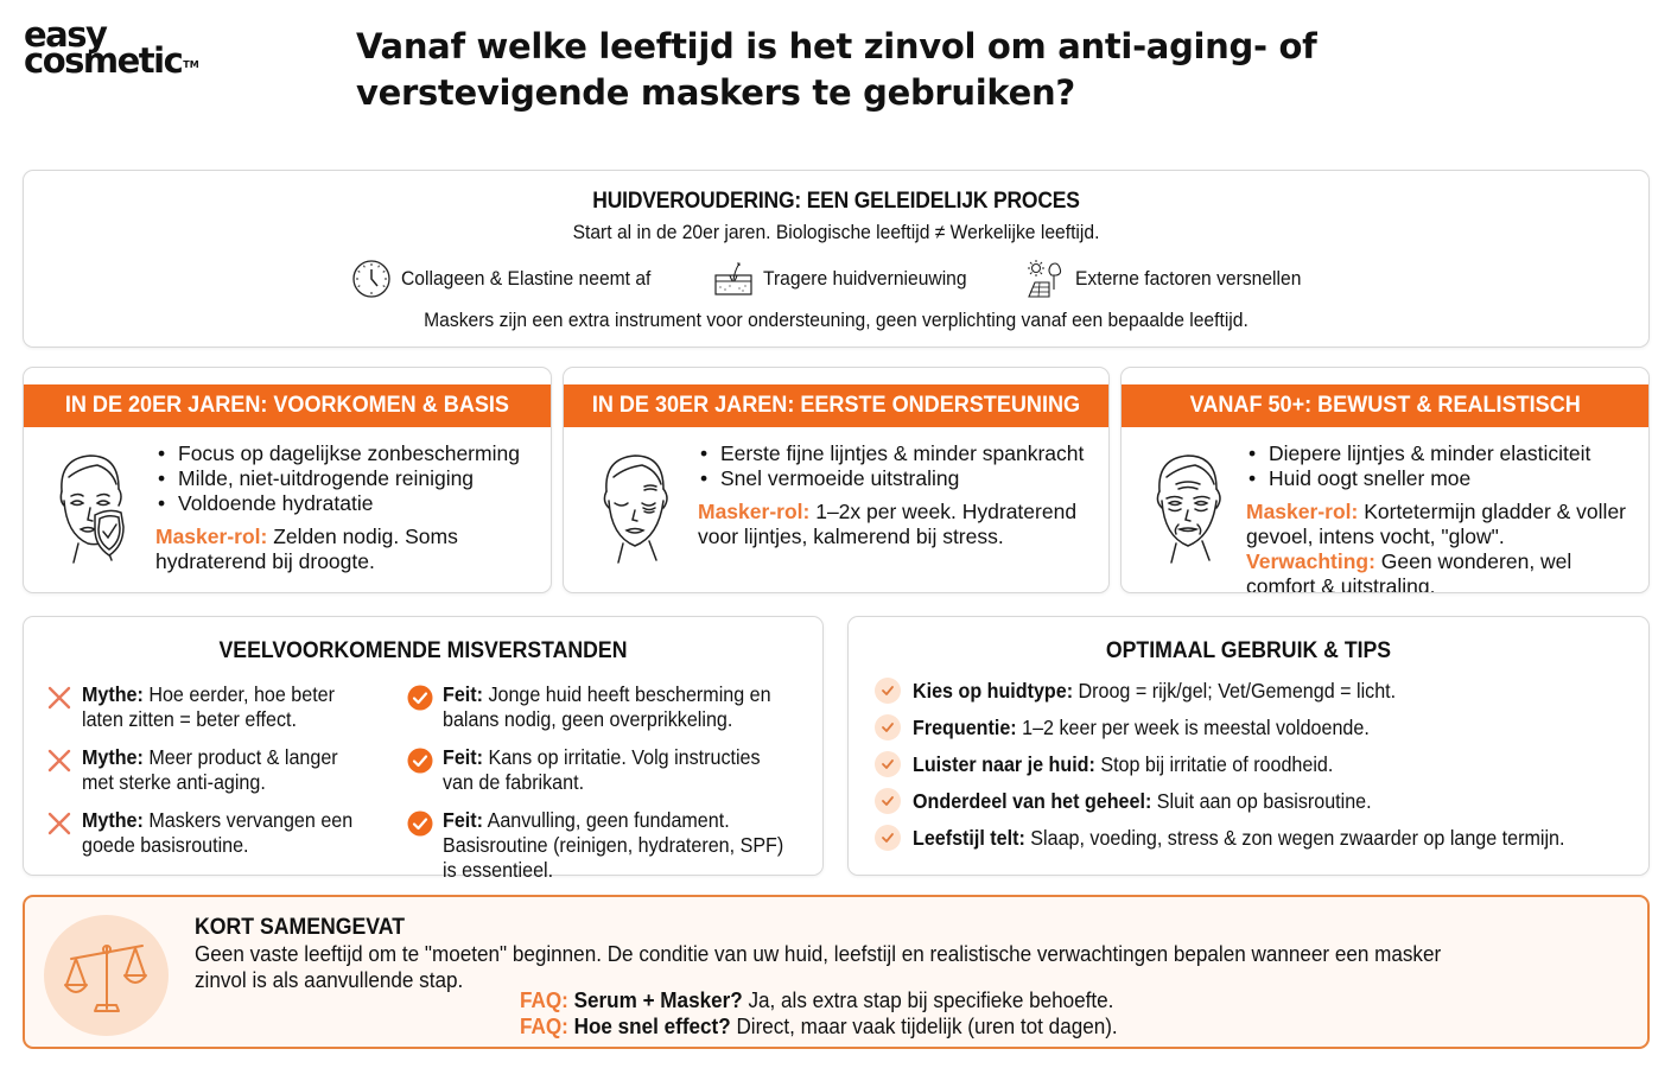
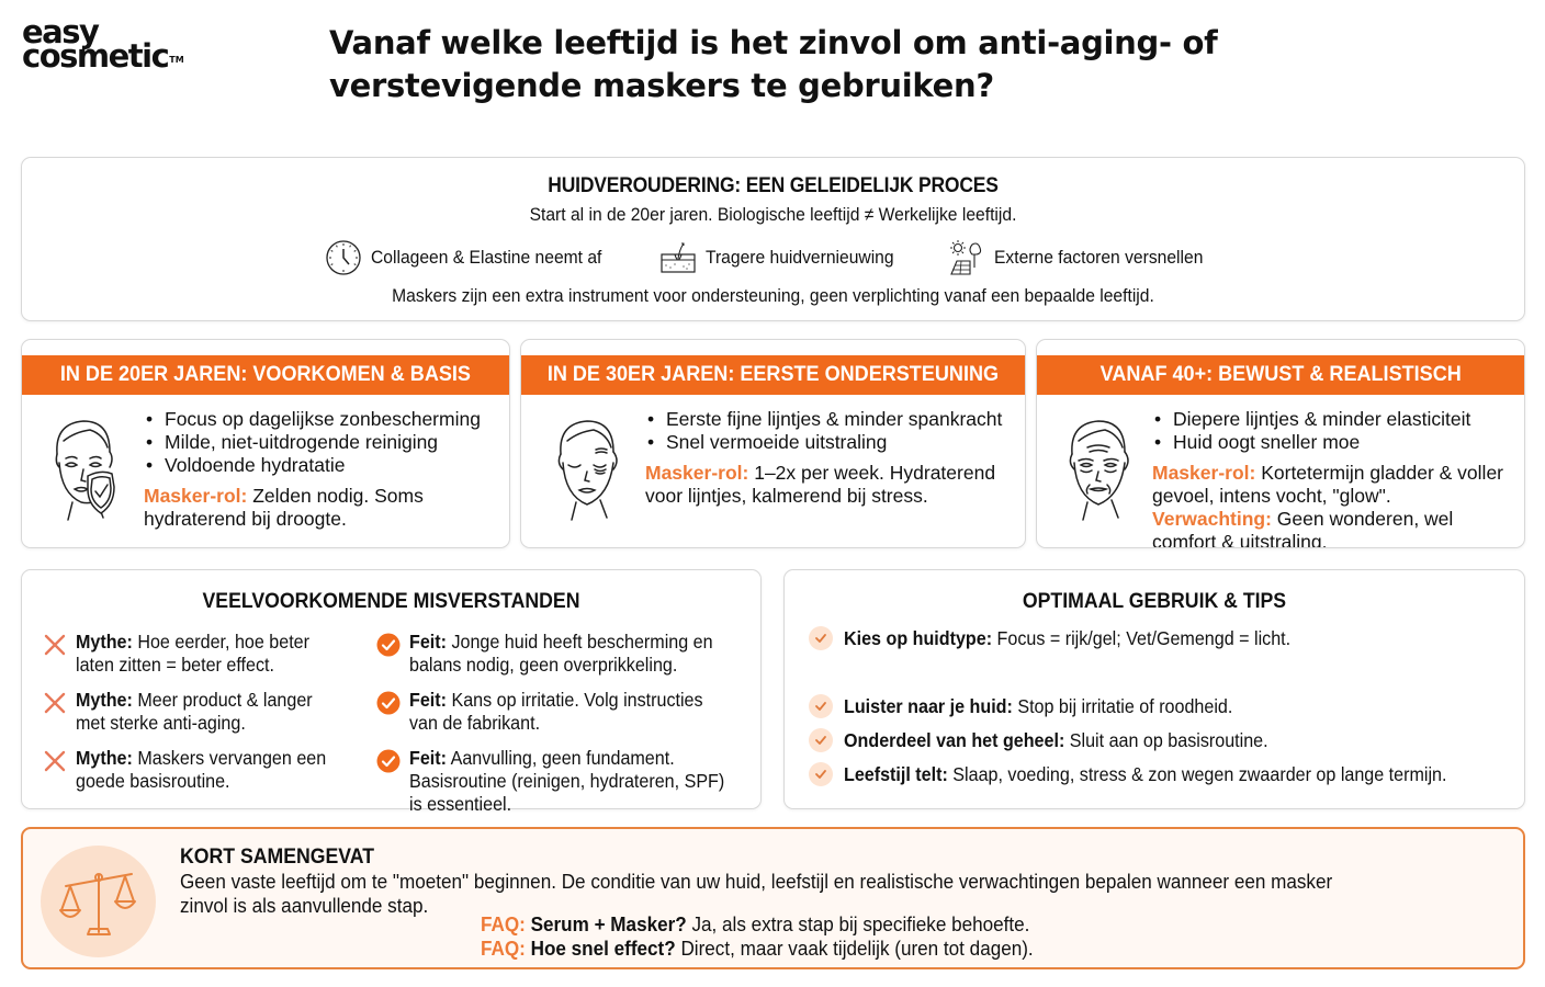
  easy
  cosmeticTM
  Vanaf welke leeftijd is het zinvol om anti-aging- of
  verstevigende maskers te gebruiken?
  HUIDVEROUDERING: EEN GELEIDELIJK PROCES
  Start al in de 20er jaren. Biologische leeftijd ≠ Werkelijke leeftijd.
  Collageen & Elastine neemt af
  Tragere huidvernieuwing
  Externe factoren versnellen
  Maskers zijn een extra instrument voor ondersteuning, geen verplichting vanaf een bepaalde leeftijd.
  IN DE 20ER JAREN: VOORKOMEN & BASIS
  Focus op dagelijkse zonbescherming
  Milde, niet-uitdrogende reiniging
  Voldoende hydratatie
  Masker-rol: Zelden nodig. Soms hydraterend bij droogte.
  IN DE 30ER JAREN: EERSTE ONDERSTEUNING
  Eerste fijne lijntjes & minder spankracht
  Snel vermoeide uitstraling
  Masker-rol: 1–2x per week. Hydraterend voor lijntjes, kalmerend bij stress.
- VANAF 50+: BEWUST & REALISTISCH
+ VANAF 40+: BEWUST & REALISTISCH
  Diepere lijntjes & minder elasticiteit
  Huid oogt sneller moe
  Masker-rol: Kortetermijn gladder & voller gevoel, intens vocht, "glow". Verwachting: Geen wonderen, wel comfort & uitstraling.
  VEELVOORKOMENDE MISVERSTANDEN
  Mythe: Hoe eerder, hoe beter
  laten zitten = beter effect.
  Feit: Jonge huid heeft bescherming en
  balans nodig, geen overprikkeling.
  Mythe: Meer product & langer
  met sterke anti-aging.
  Feit: Kans op irritatie. Volg instructies
  van de fabrikant.
  Mythe: Maskers vervangen een
  goede basisroutine.
  Feit: Aanvulling, geen fundament.
  Basisroutine (reinigen, hydrateren, SPF)
  is essentieel.
  OPTIMAAL GEBRUIK & TIPS
- Kies op huidtype: Droog = rijk/gel; Vet/Gemengd = licht.
+ Kies op huidtype: Focus = rijk/gel; Vet/Gemengd = licht.
- Frequentie: 1–2 keer per week is meestal voldoende.
  Luister naar je huid: Stop bij irritatie of roodheid.
  Onderdeel van het geheel: Sluit aan op basisroutine.
  Leefstijl telt: Slaap, voeding, stress & zon wegen zwaarder op lange termijn.
  KORT SAMENGEVAT
  Geen vaste leeftijd om te "moeten" beginnen. De conditie van uw huid, leefstijl en realistische verwachtingen bepalen wanneer een masker
  zinvol is als aanvullende stap.
  FAQ: Serum + Masker? Ja, als extra stap bij specifieke behoefte.
  FAQ: Hoe snel effect? Direct, maar vaak tijdelijk (uren tot dagen).
